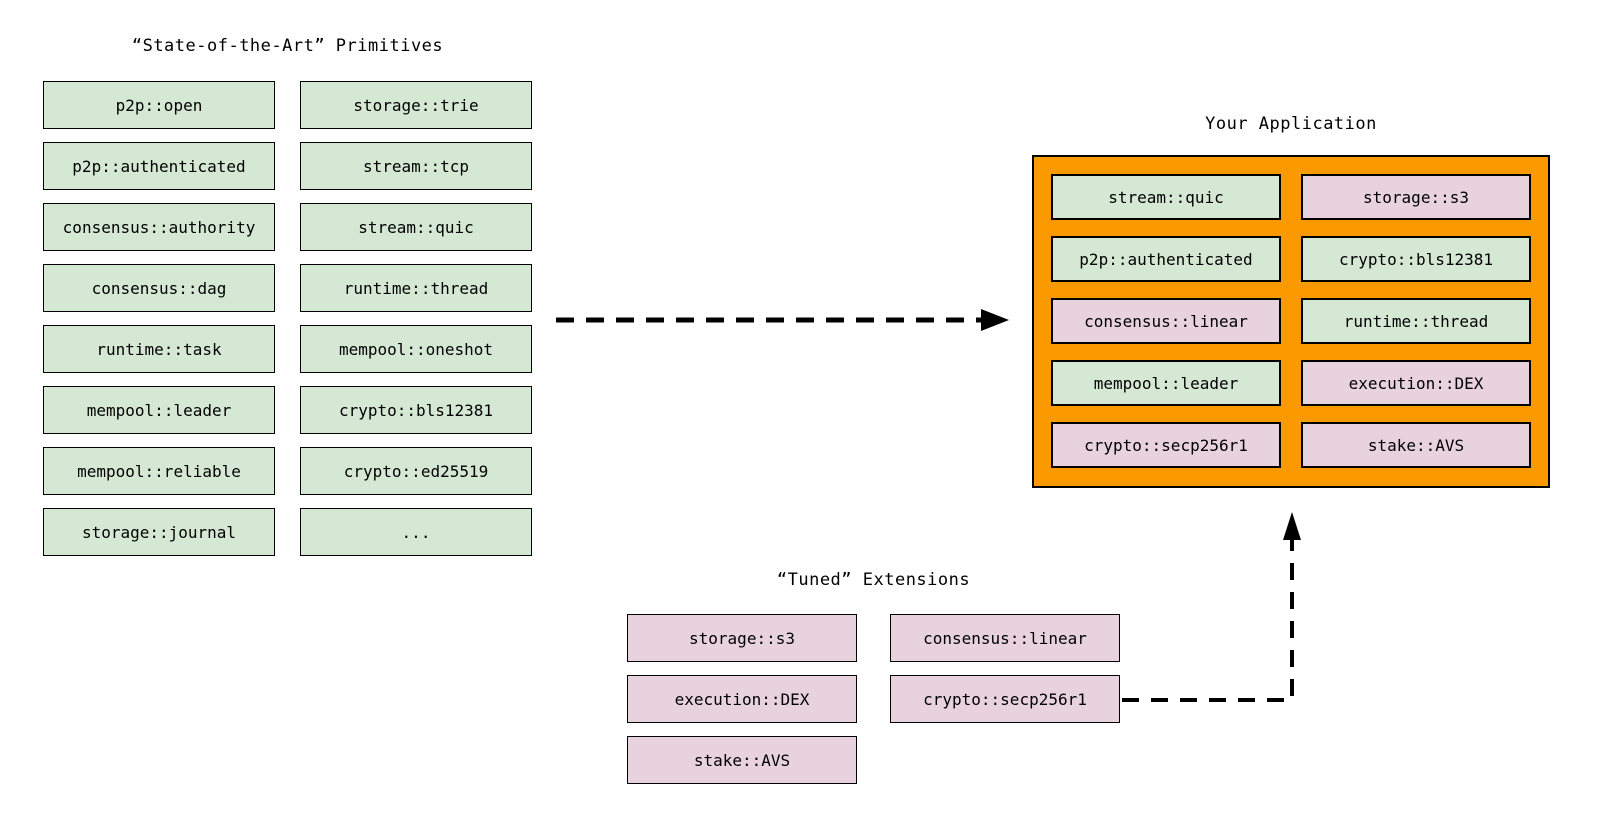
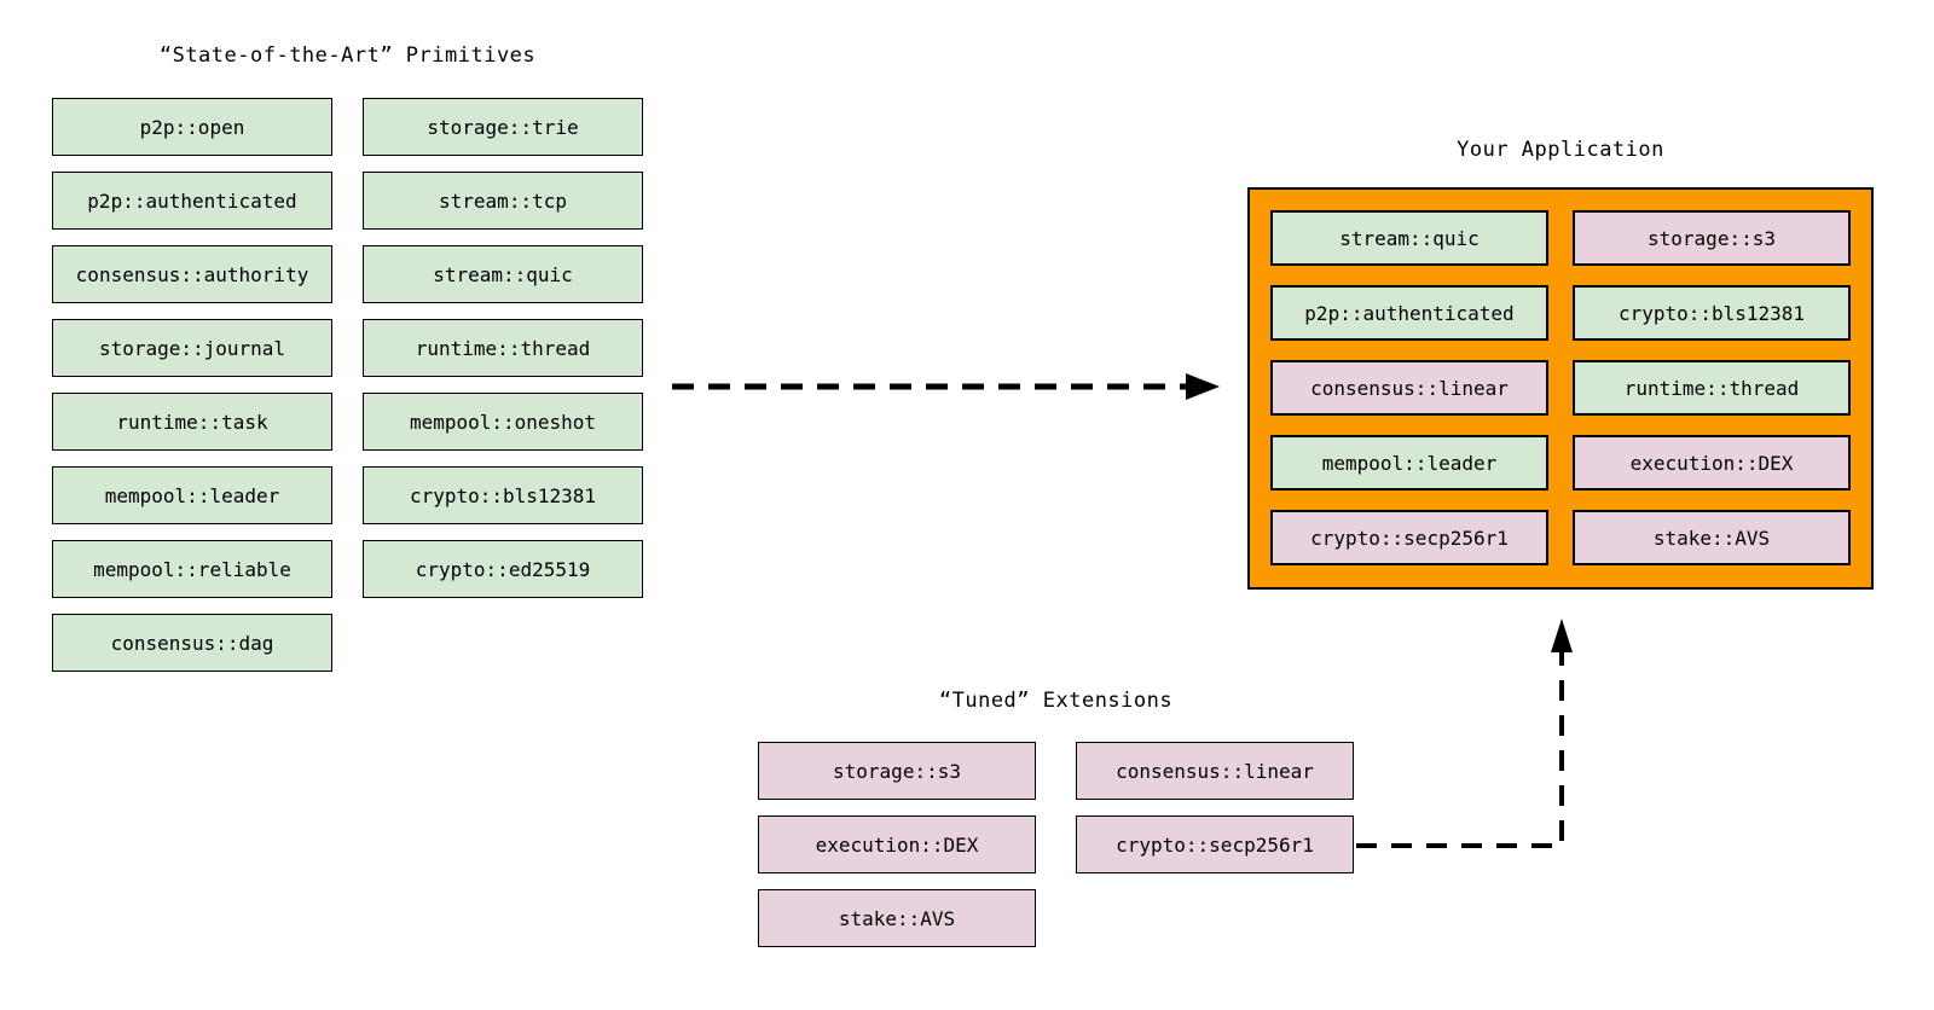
  “State-of-the-Art” Primitives
  p2p::open
  p2p::authenticated
  consensus::authority
- consensus::dag
+ storage::journal
  runtime::task
  mempool::leader
  mempool::reliable
- storage::journal
+ consensus::dag
  storage::trie
  stream::tcp
  stream::quic
  runtime::thread
  mempool::oneshot
  crypto::bls12381
  crypto::ed25519
- ...
  Your Application
  stream::quic
  p2p::authenticated
  consensus::linear
  mempool::leader
  crypto::secp256r1
  storage::s3
  crypto::bls12381
  runtime::thread
  execution::DEX
  stake::AVS
  “Tuned” Extensions
  storage::s3
  execution::DEX
  stake::AVS
  consensus::linear
  crypto::secp256r1
